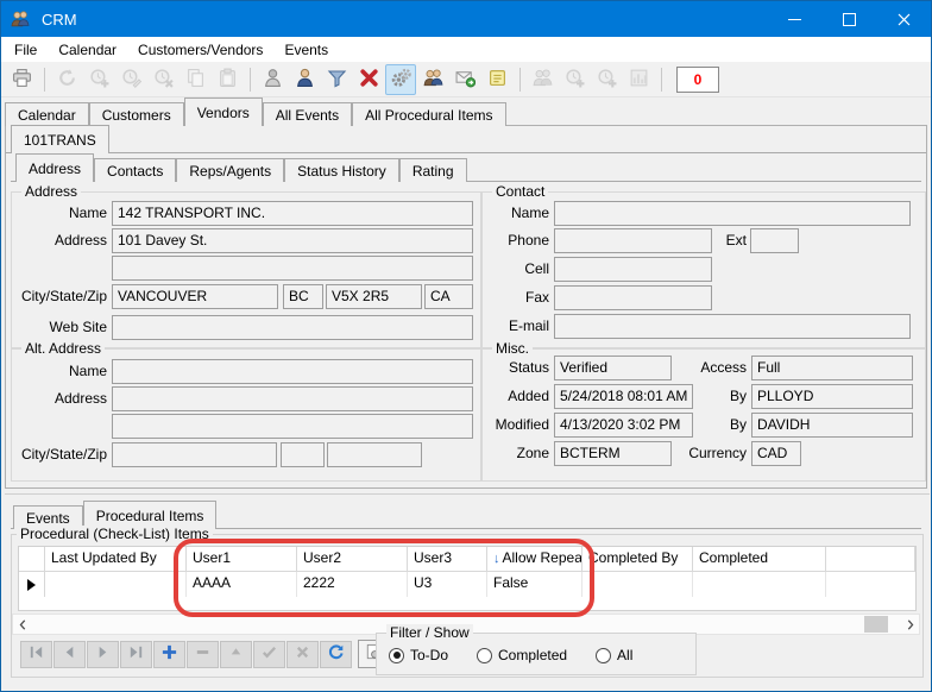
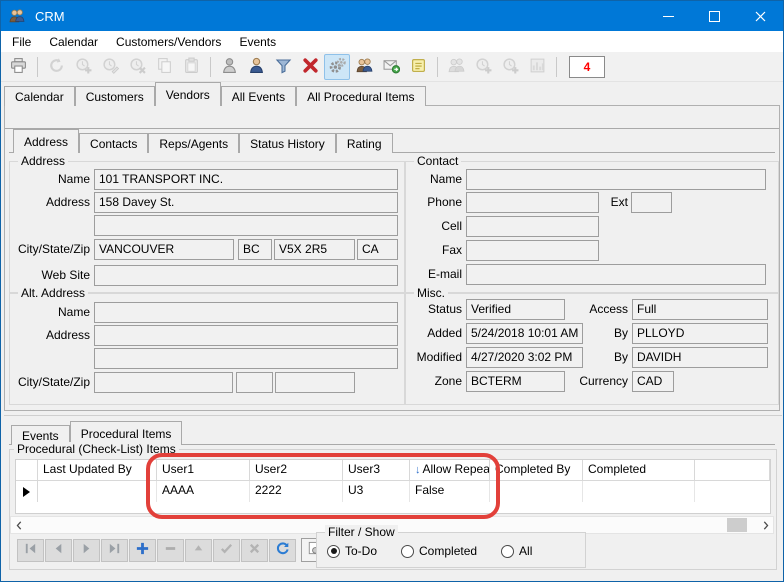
  CRM
  File
  Calendar
  Customers/Vendors
  Events
- 0
+ 4
  Calendar
  Customers
  Vendors
  All Events
  All Procedural Items
- 101TRANS
  Address
  Contacts
  Reps/Agents
  Status History
  Rating
  Address
  Name
- 142 TRANSPORT INC.
+ 101 TRANSPORT INC.
  Address
- 101 Davey St.
+ 158 Davey St.
  City/State/Zip
  VANCOUVER
  BC
  V5X 2R5
  CA
  Web Site
  Contact
  Name
  Phone
  Ext
  Cell
  Fax
  E-mail
  Alt. Address
  Name
  Address
  City/State/Zip
  Misc.
  Status
  Verified
  Access
  Full
  Added
- 5/24/2018 08:01 AM
+ 5/24/2018 10:01 AM
  By
  PLLOYD
  Modified
- 4/13/2020 3:02 PM
+ 4/27/2020 3:02 PM
  By
  DAVIDH
  Zone
  BCTERM
  Currency
  CAD
  Events
  Procedural Items
  Procedural (Check-List) Items
  Last Updated By
  User1
  User2
  User3
  ↓ Allow Repea
  Completed By
  Completed
  AAAA
  2222
  U3
  False
  Filter / Show
  To-Do
  Completed
  All
